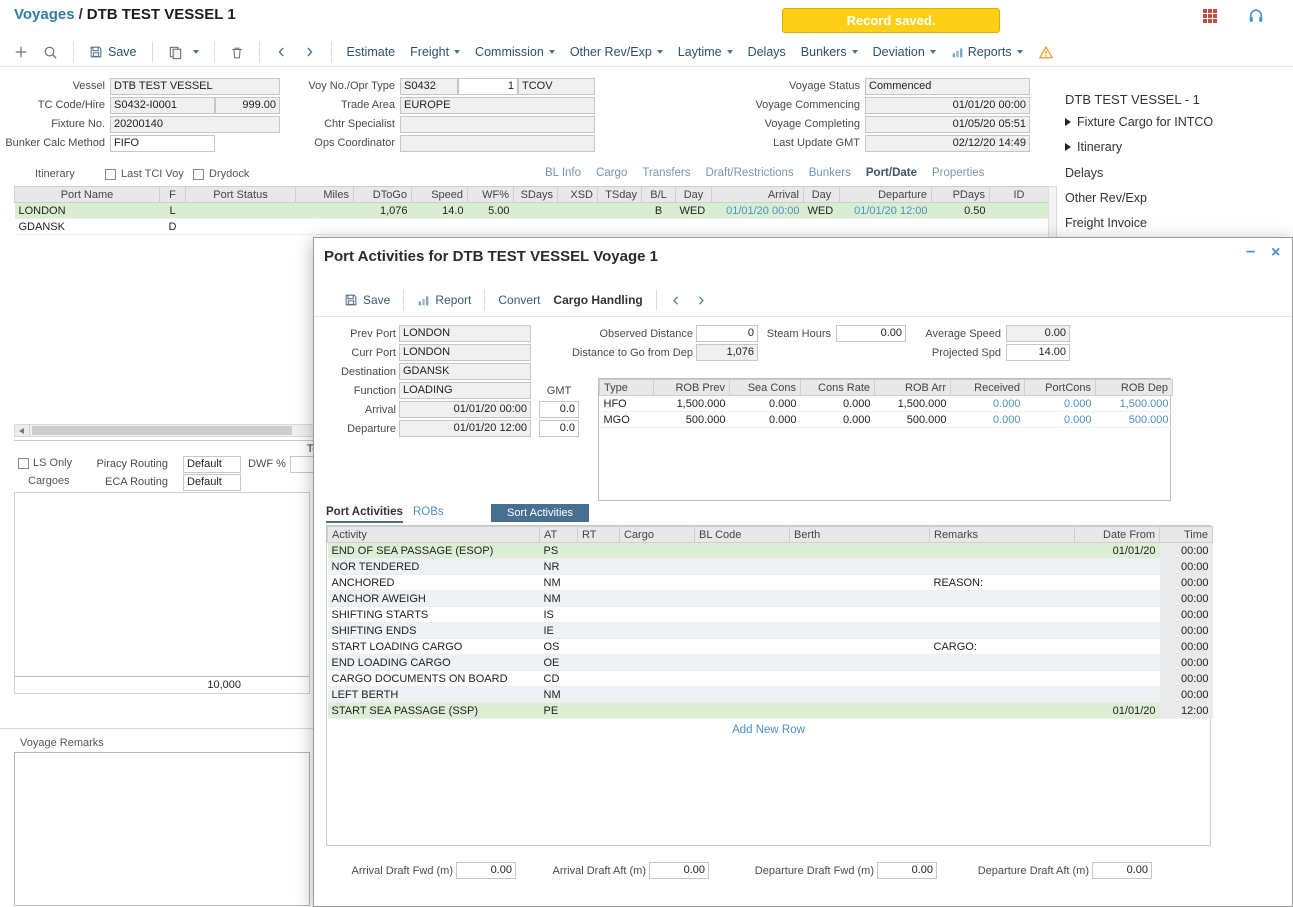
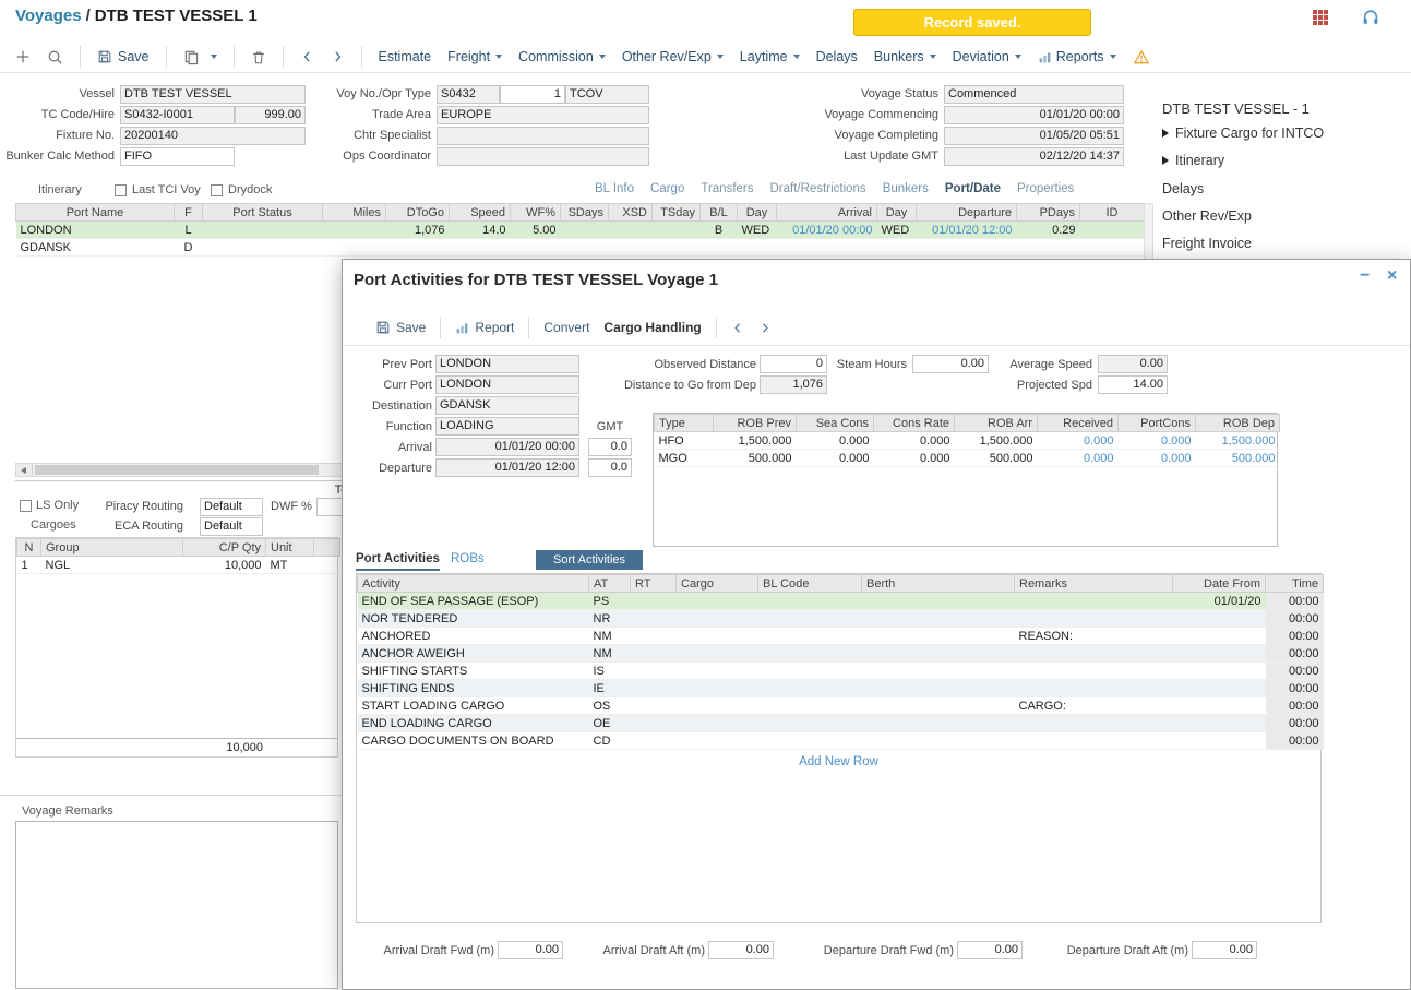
  Voyages / DTB TEST VESSEL 1
  Record saved.
  Save
  Estimate
  Freight
  Commission
  Other Rev/Exp
  Laytime
  Delays
  Bunkers
  Deviation
  Reports
  Vessel
  DTB TEST VESSEL
  TC Code/Hire
  S0432-I0001
  999.00
  Fixture No.
  20200140
  Bunker Calc Method
  FIFO
  Voy No./Opr Type
  S0432
  1
  TCOV
  Trade Area
  EUROPE
  Chtr Specialist
  Ops Coordinator
  Voyage Status
  Commenced
  Voyage Commencing
  01/01/20 00:00
  Voyage Completing
  01/05/20 05:51
  Last Update GMT
- 02/12/20 14:49
+ 02/12/20 14:37
  DTB TEST VESSEL - 1
  Fixture Cargo for INTCO
  Itinerary
  Delays
  Other Rev/Exp
  Freight Invoice
  Itinerary
  Last TCI Voy
  Drydock
  BL Info
  Cargo
  Transfers
  Draft/Restrictions
  Bunkers
  Port/Date
  Properties
  Port Name	F	Port Status	Miles	DToGo	Speed	WF%	SDays	XSD	TSday	B/L	Day	Arrival	Day	Departure	PDays	ID
- LONDON	L			1,076	14.0	5.00				B	WED	01/01/20 00:00	WED	01/01/20 12:00	0.50
+ LONDON	L			1,076	14.0	5.00				B	WED	01/01/20 00:00	WED	01/01/20 12:00	0.29
  GDANSK	D
  LS Only
  Piracy Routing
  Default
  DWF %
  Cargoes
  ECA Routing
  Default
+ N	Group	C/P Qty	Unit
+ 1	NGL	10,000	MT
  10,000
  Voyage Remarks
  Port Activities for DTB TEST VESSEL Voyage 1
  −
  ×
  Save
  Report
  Convert
  Cargo Handling
  Prev Port
  LONDON
  Curr Port
  LONDON
  Destination
  GDANSK
  Function
  LOADING
  GMT
  Arrival
  01/01/20 00:00
  0.0
  Departure
  01/01/20 12:00
  0.0
  Observed Distance
  0
  Distance to Go from Dep
  1,076
  Steam Hours
  0.00
  Average Speed
  0.00
  Projected Spd
  14.00
  Type	ROB Prev	Sea Cons	Cons Rate	ROB Arr	Received	PortCons	ROB Dep
  HFO	1,500.000	0.000	0.000	1,500.000	0.000	0.000	1,500.000
  MGO	500.000	0.000	0.000	500.000	0.000	0.000	500.000
  Port Activities
  ROBs
  Sort Activities
  Activity	AT	RT	Cargo	BL Code	Berth	Remarks	Date From	Time
  END OF SEA PASSAGE (ESOP)	PS						01/01/20	00:00
  NOR TENDERED	NR							00:00
  ANCHORED	NM					REASON:		00:00
  ANCHOR AWEIGH	NM							00:00
  SHIFTING STARTS	IS							00:00
  SHIFTING ENDS	IE							00:00
  START LOADING CARGO	OS					CARGO:		00:00
  END LOADING CARGO	OE							00:00
  CARGO DOCUMENTS ON BOARD	CD							00:00
- LEFT BERTH	NM							00:00
- START SEA PASSAGE (SSP)	PE						01/01/20	12:00
  Add New Row
  Arrival Draft Fwd (m)
  0.00
  Arrival Draft Aft (m)
  0.00
  Departure Draft Fwd (m)
  0.00
  Departure Draft Aft (m)
  0.00
